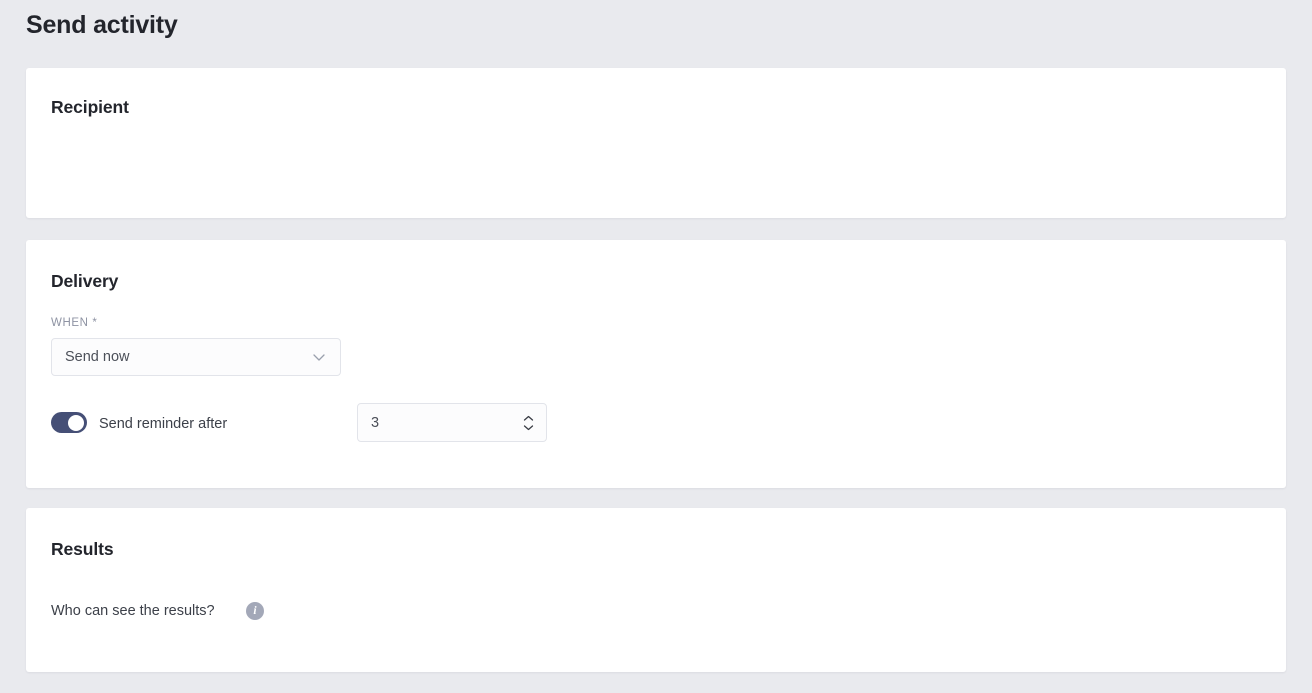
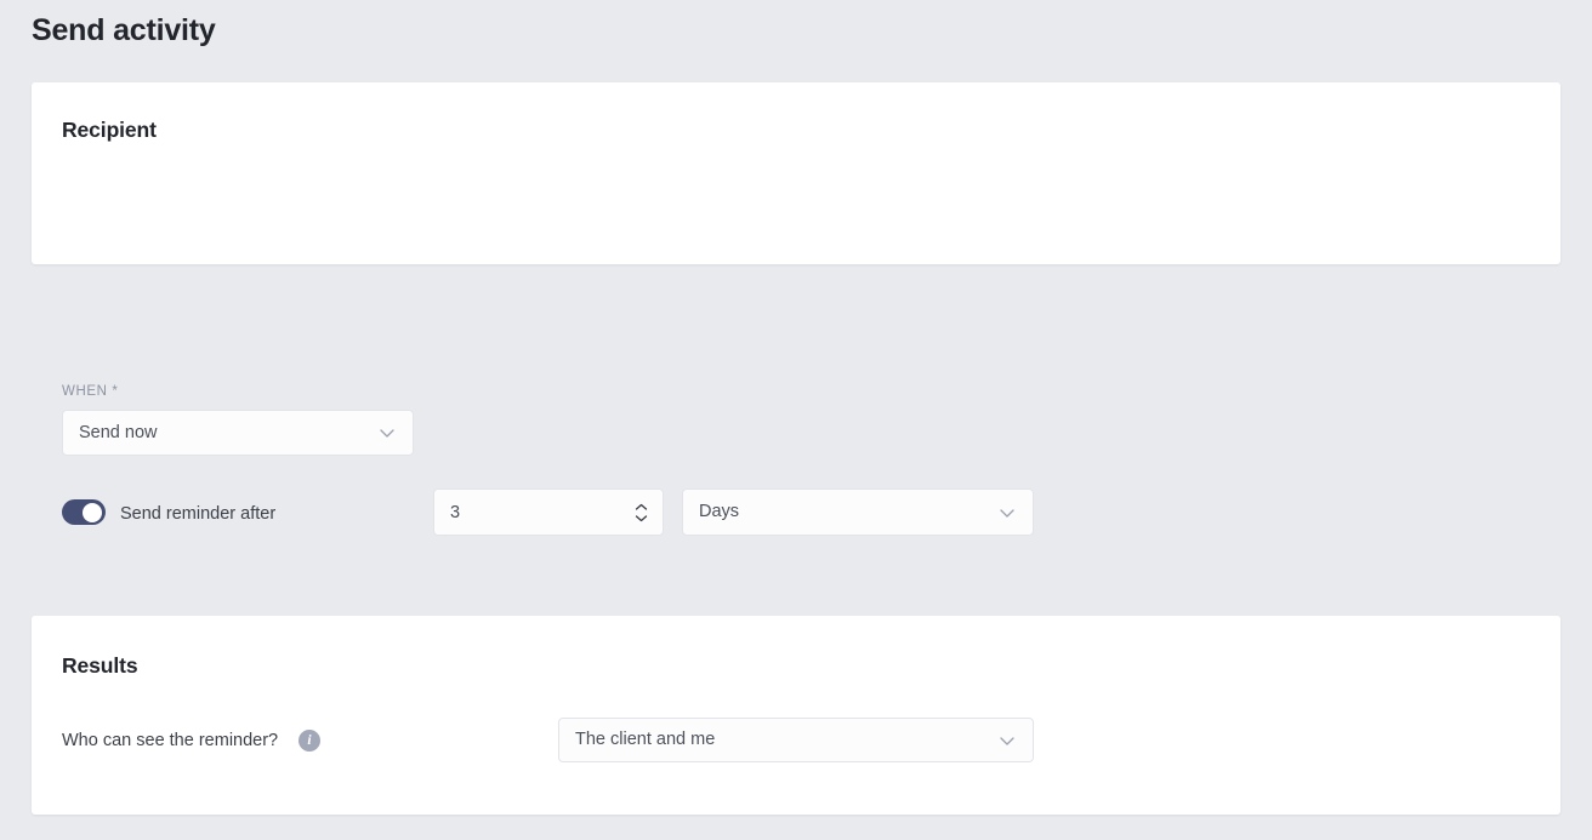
  Send activity
  Recipient
- Delivery
  WHEN *
  Send now
  Send reminder after
  3
+ Days
  Results
- Who can see the results?
+ Who can see the reminder?
  i
+ The client and me
